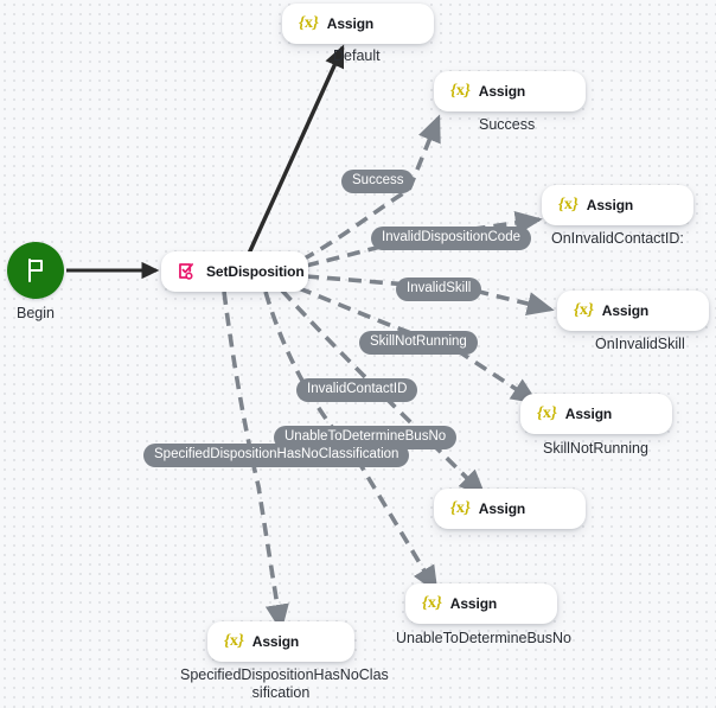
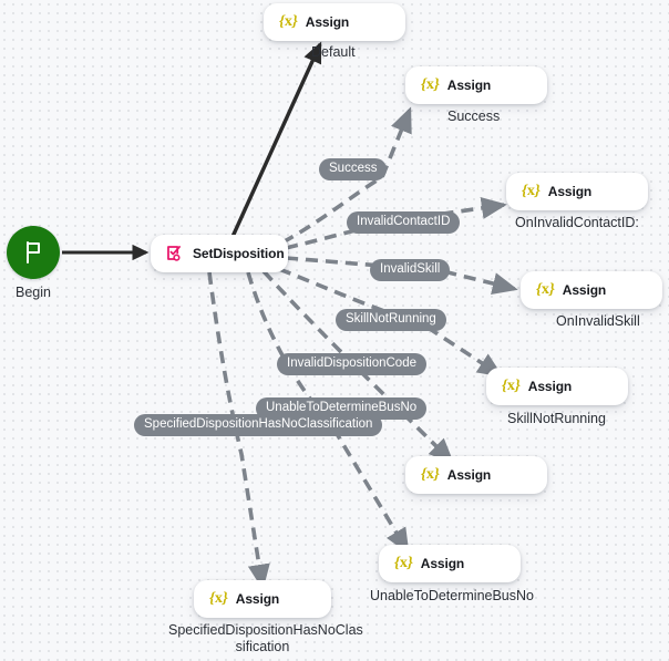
  Begin
  SetDisposition
  {x}
  Assign
  {x}
  Assign
  Success
  {x}
  Assign
  OnInvalidContactID:
  {x}
  Assign
  OnInvalidSkill
  {x}
  Assign
  SkillNotRunning
  {x}
  Assign
  {x}
  Assign
  UnableToDetermineBusNo
  {x}
  Assign
  SpecifiedDispositionHasNoClas
  sification
  Default
  Success
- InvalidDispositionCode
+ InvalidContactID
  InvalidSkill
  SkillNotRunning
- InvalidContactID
+ InvalidDispositionCode
  UnableToDetermineBusNo
  SpecifiedDispositionHasNoClassification
